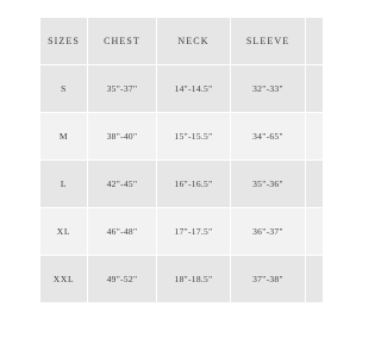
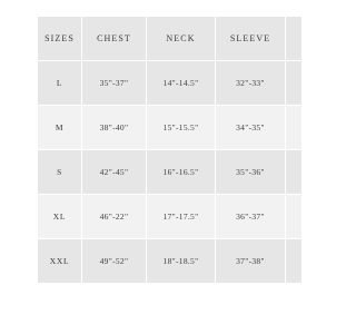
  SIZES	CHEST	NECK	SLEEVE
- S	35"-37"	14"-14.5"	32"-33"
+ L	35"-37"	14"-14.5"	32"-33"
- M	38"-40"	15"-15.5"	34"-65"
+ M	38"-40"	15"-15.5"	34"-35"
- L	42"-45"	16"-16.5"	35"-36"
+ S	42"-45"	16"-16.5"	35"-36"
- XL	46"-48"	17"-17.5"	36"-37"
+ XL	46"-22"	17"-17.5"	36"-37"
  XXL	49"-52"	18"-18.5"	37"-38"
